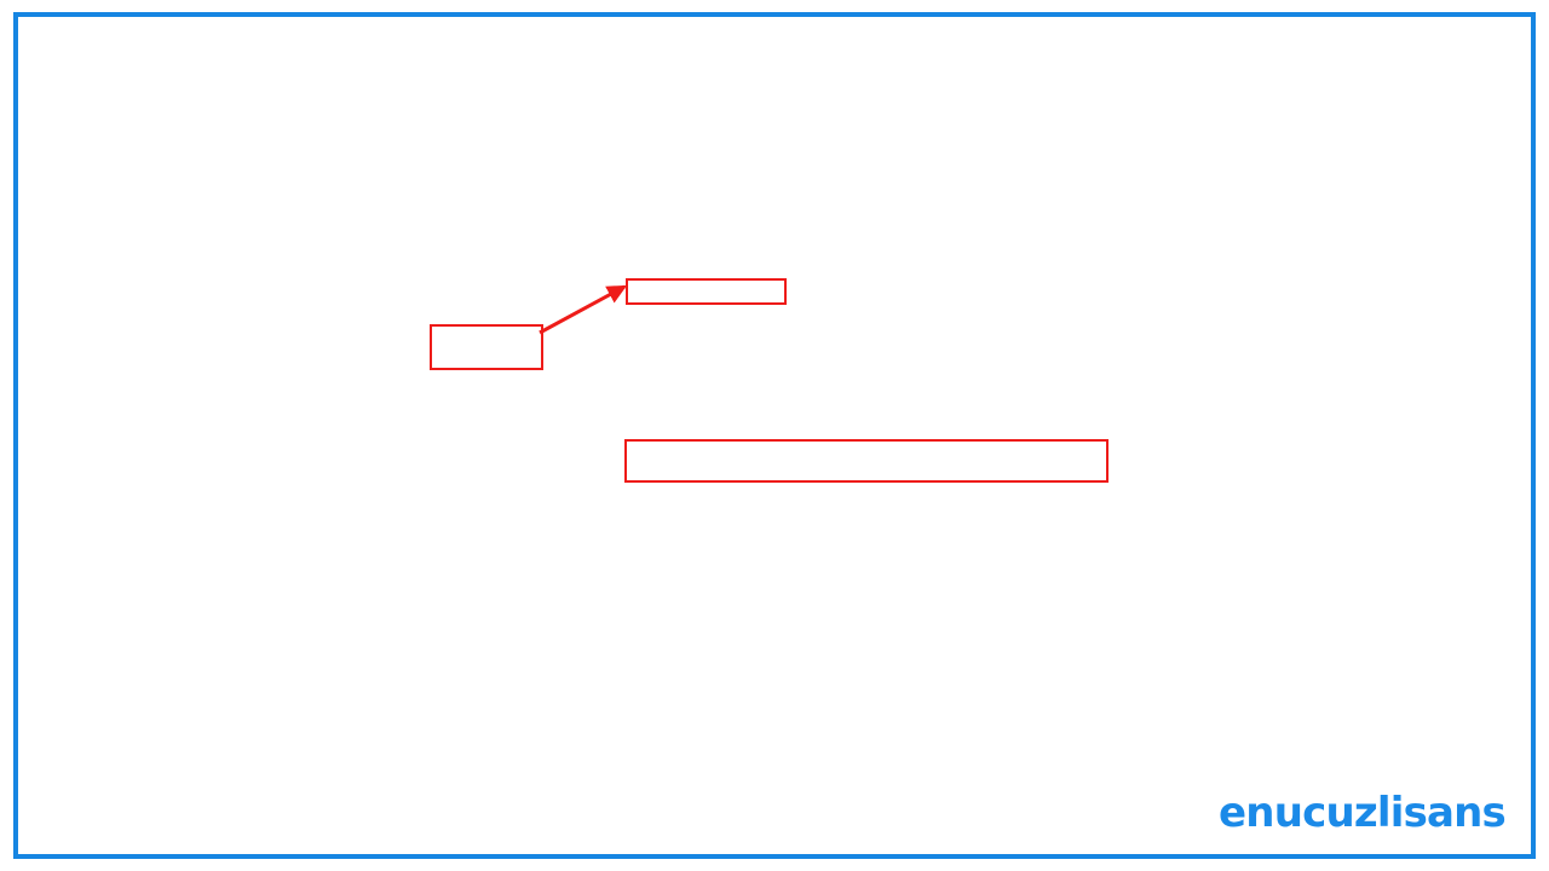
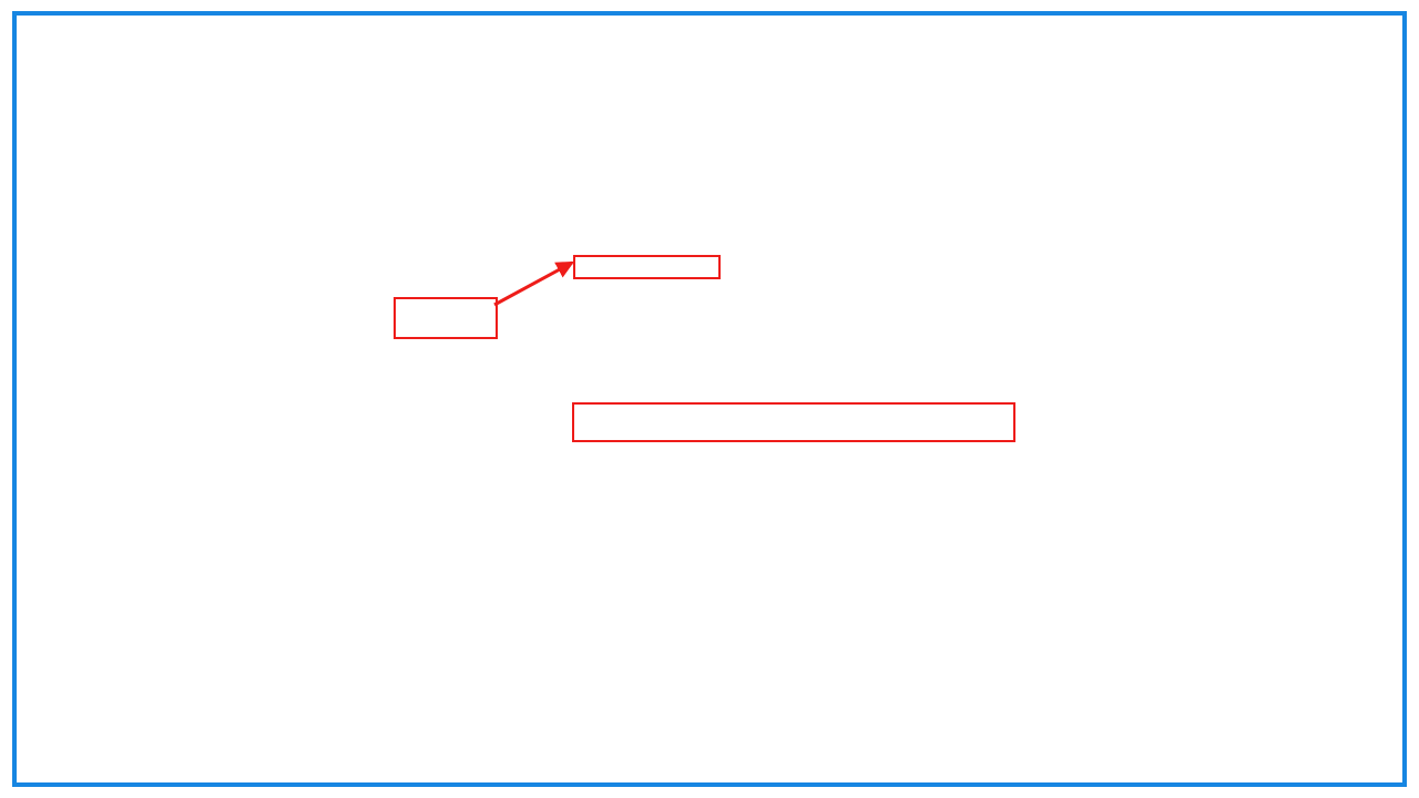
- enucuzlisans
